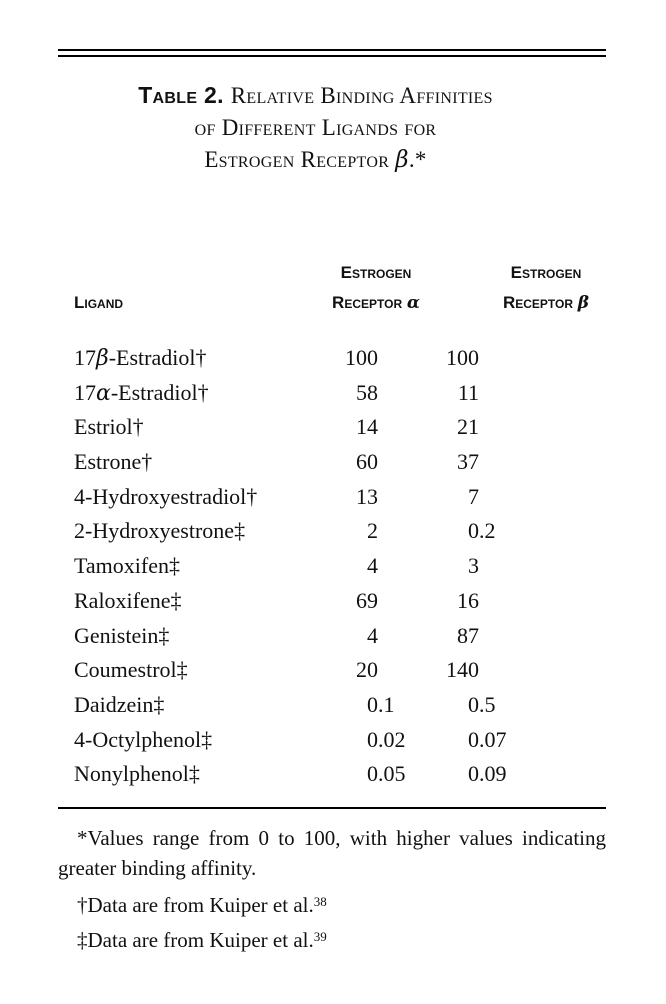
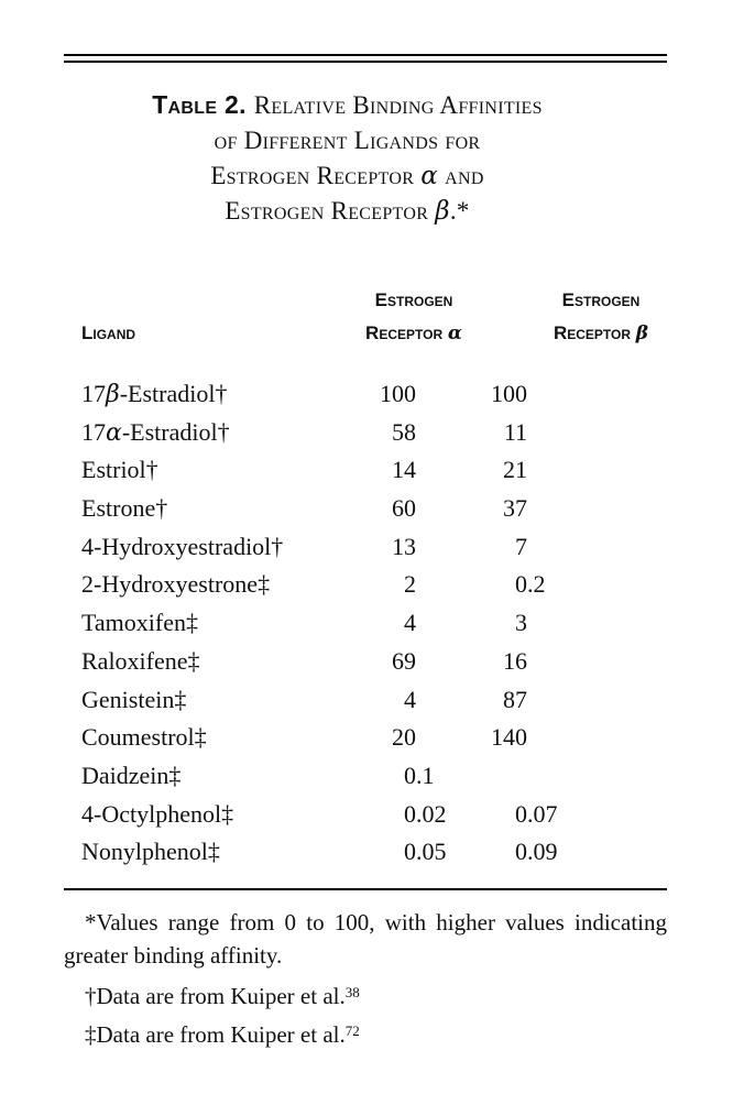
  Table 2. Relative Binding Affinities
  of Different Ligands for
+ Estrogen Receptor α and
  Estrogen Receptor β.*
  Ligand
  Estrogen
  Receptor α
  Estrogen
  Receptor β
  17β-Estradiol†
  100
  100
  17α-Estradiol†
  58
  11
  Estriol†
  14
  21
  Estrone†
  60
  37
  4-Hydroxyestradiol†
  13
  7
  2-Hydroxyestrone‡
  2
  0.2
  Tamoxifen‡
  4
  3
  Raloxifene‡
  69
  16
  Genistein‡
  4
  87
  Coumestrol‡
  20
  140
  Daidzein‡
  0.1
- 0.5
  4-Octylphenol‡
  0.02
  0.07
  Nonylphenol‡
  0.05
  0.09
  *Values range from 0 to 100, with higher values indicating greater binding affinity.
  †Data are from Kuiper et al.38
- ‡Data are from Kuiper et al.39
+ ‡Data are from Kuiper et al.72
